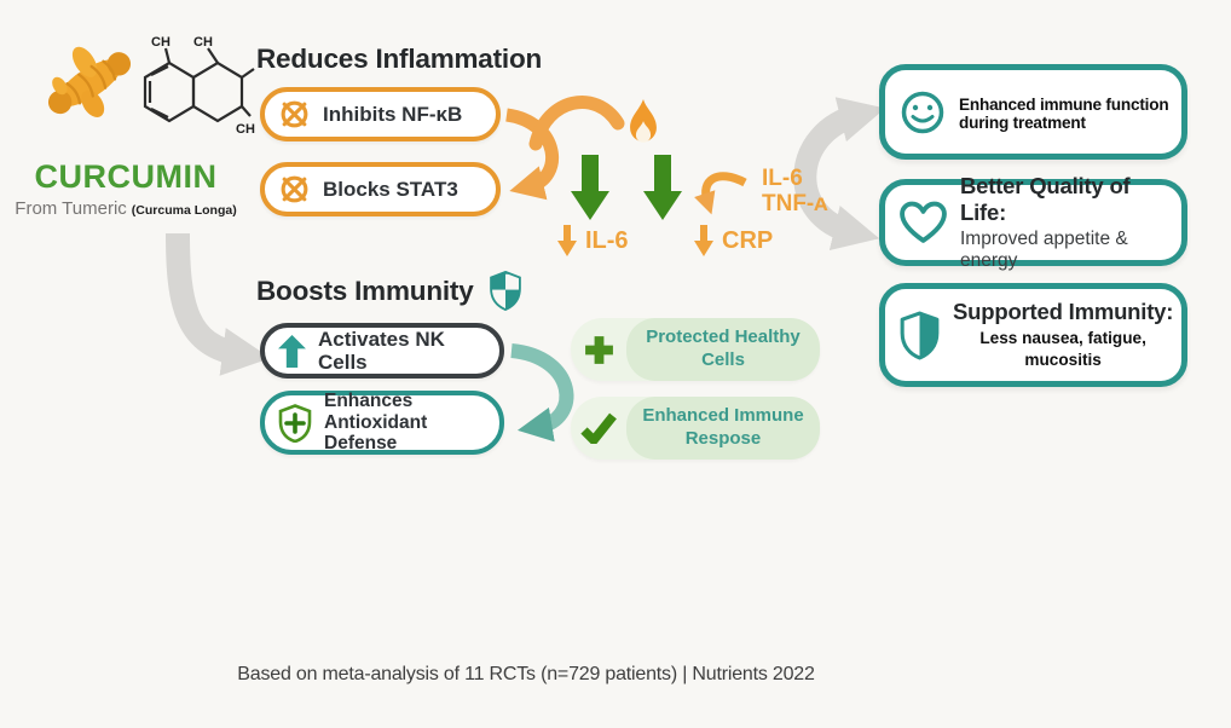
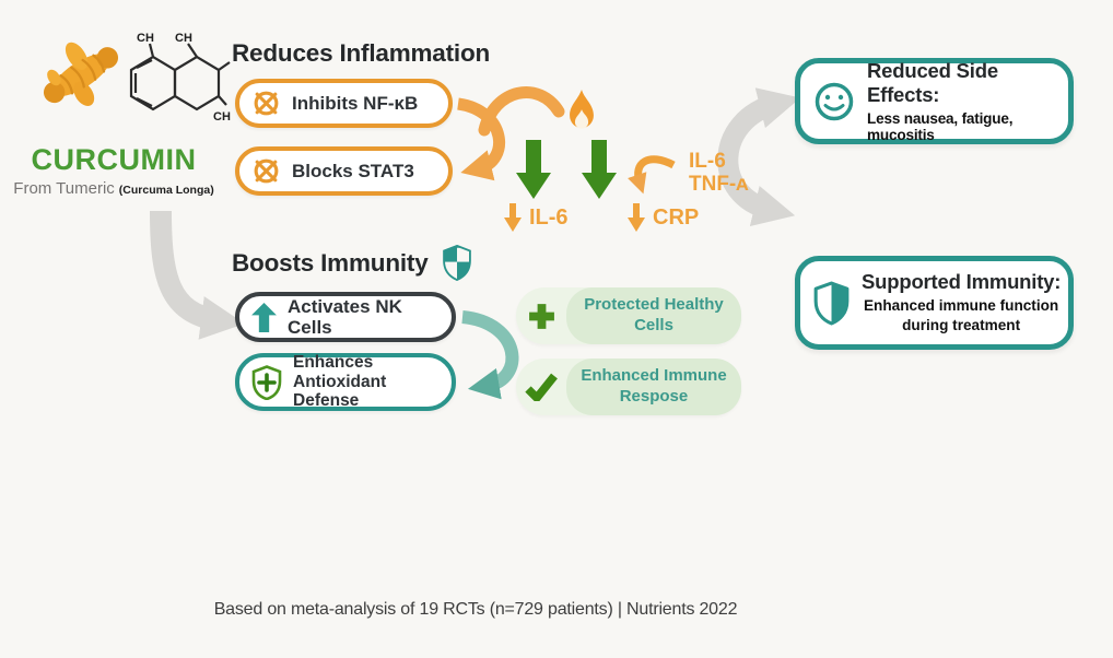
  CH
  CH
  CH
  CURCUMIN
  From Tumeric (Curcuma Longa)
  Reduces Inflammation
  Inhibits NF-κB
  Blocks STAT3
  IL-6
  CRP
  IL-6
  TNF-ᴀ
  Boosts Immunity
  Activates NK Cells
  Enhances Antioxidant Defense
  Protected Healthy
  Cells
  Enhanced Immune
  Respose
+ Reduced Side Effects:
- Enhanced immune function during treatment
+ Less nausea, fatigue, mucositis
- Better Quality of Life:
- Improved appetite & energy
  Supported Immunity:
- Less nausea, fatigue, mucositis
+ Enhanced immune function during treatment
- Based on meta-analysis of 11 RCTs (n=729 patients) | Nutrients 2022
+ Based on meta-analysis of 19 RCTs (n=729 patients) | Nutrients 2022
